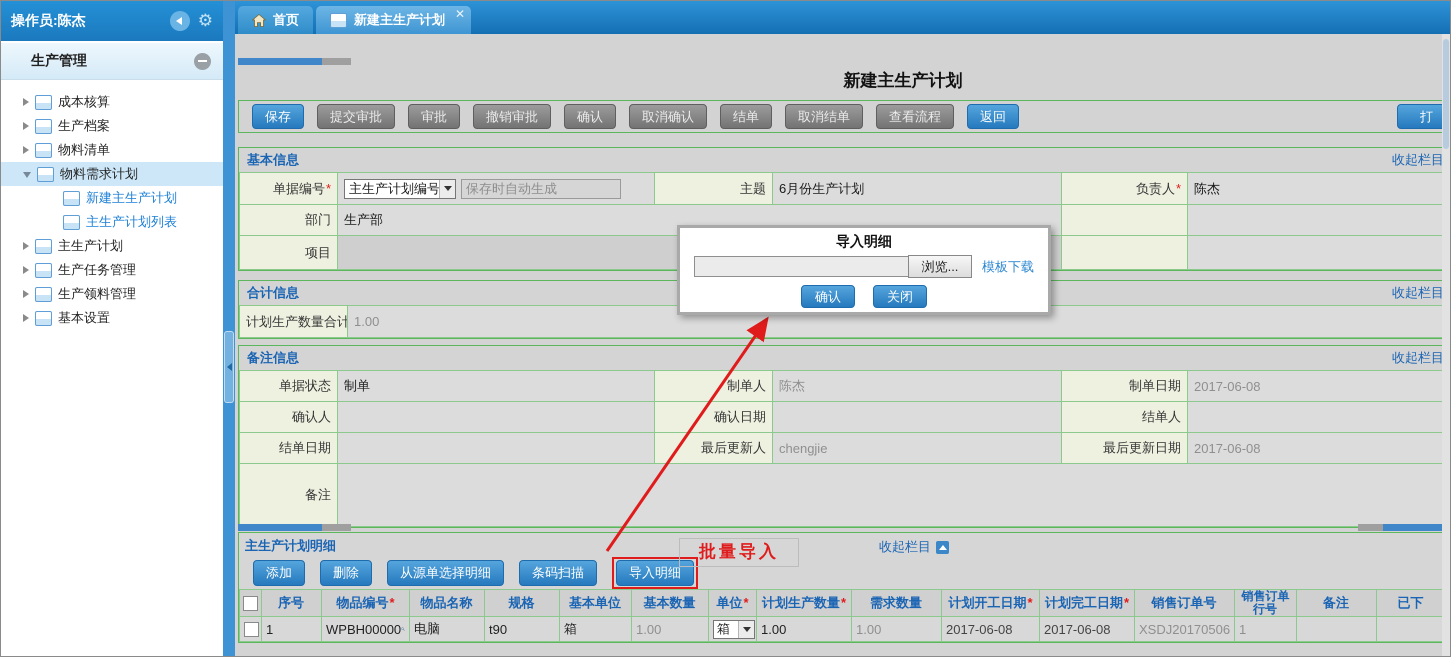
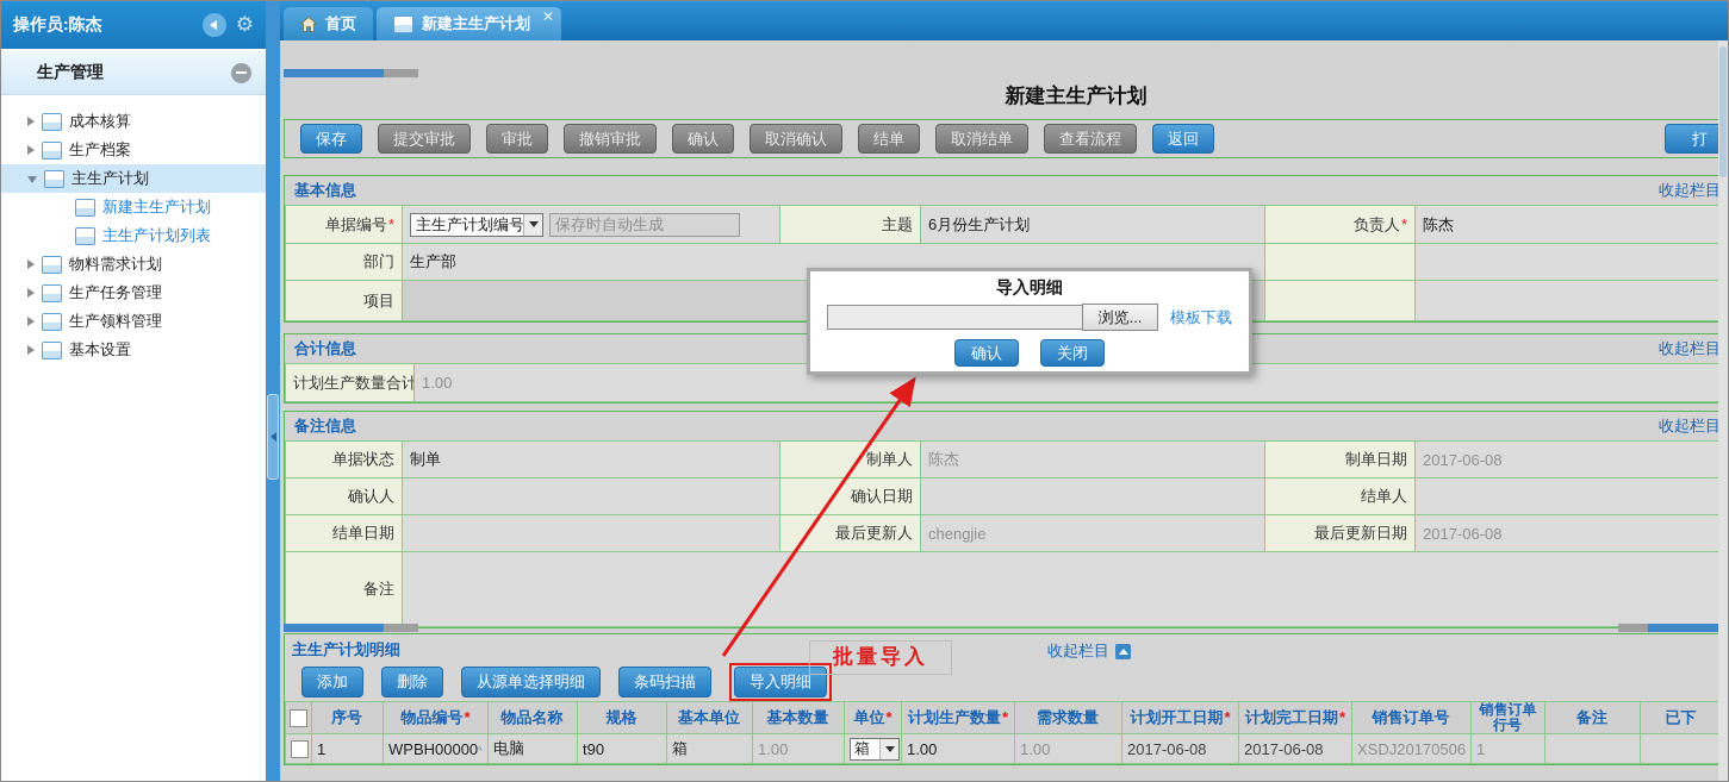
  操作员:陈杰
  ⚙
  生产管理
  成本核算
  生产档案
- 物料清单
- 物料需求计划
+ 主生产计划
  新建主生产计划
  主生产计划列表
- 主生产计划
+ 物料需求计划
  生产任务管理
  生产领料管理
  基本设置
  首页
  新建主生产计划
  ✕
  新建主生产计划
  保存
  提交审批
  审批
  撤销审批
  确认
  取消确认
  结单
  取消结单
  查看流程
  返回
  打
  基本信息
  收起栏目
  单据编号*	主生产计划编号 保存时自动生成	主题	6月份生产计划	负责人*	陈杰
  部门	生产部
  项目
  合计信息
  收起栏目
  计划生产数量合计	1.00
  备注信息
  收起栏目
  单据状态	制单	制单人	陈杰	制单日期	2017-06-08
  确认人		确认日期		结单人
  结单日期		最后更新人	chengjie	最后更新日期	2017-06-08
  备注
  主生产计划明细
  批量导入
  收起栏目
  添加
  删除
  从源单选择明细
  条码扫描
  导入明细
  	序号	物品编号*	物品名称	规格	基本单位	基本数量	单位*	计划生产数量*	需求数量	计划开工日期*	计划完工日期*	销售订单号	销售订单行号	备注	已下
  	1	WPBH00000	电脑	t90	箱	1.00	箱	1.00	1.00	2017-06-08	2017-06-08	XSDJ20170506	1
  导入明细
  浏览...
  模板下载
  确认
  关闭
